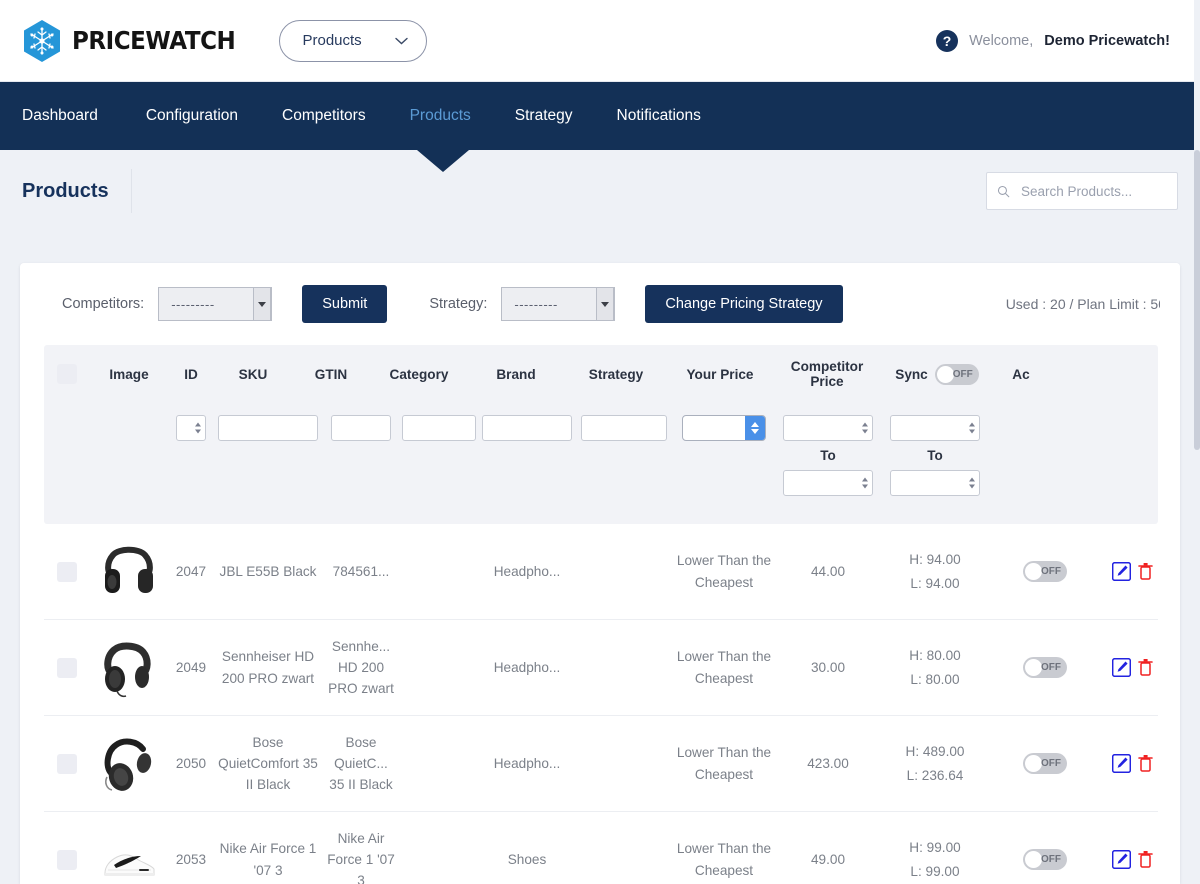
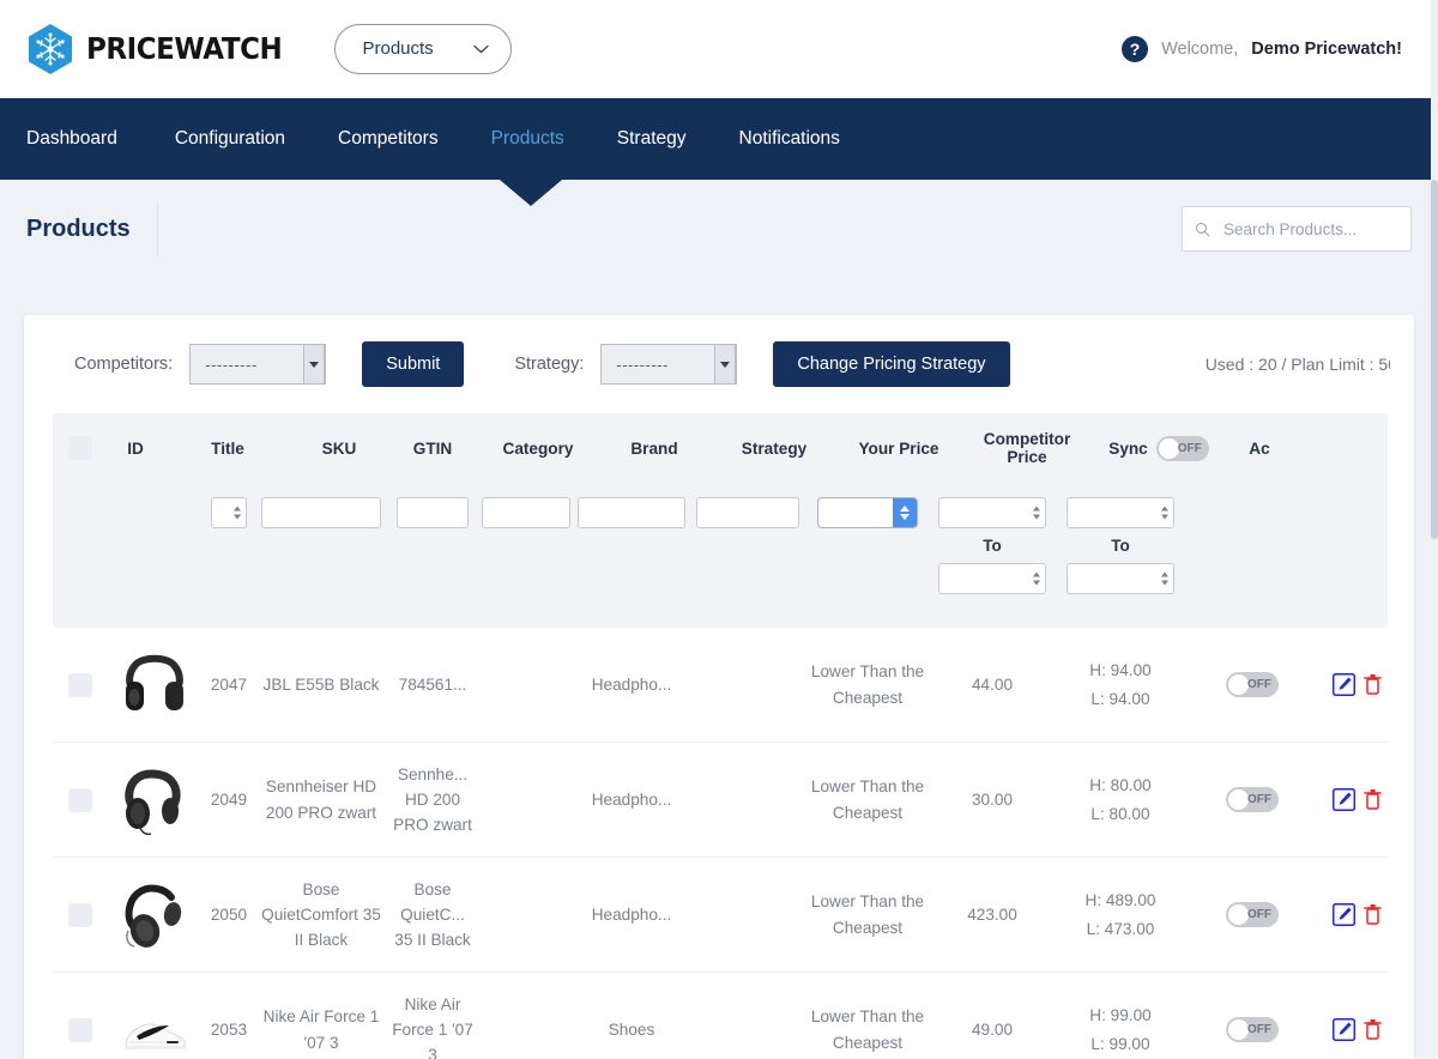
  PRICEWATCH
  Products
  ?
  Welcome,
  Demo Pricewatch!
  Dashboard
  Configuration
  Competitors
  Products
  Strategy
  Notifications
  Products
  Search Products...
  Competitors:
  ---------
  Submit
  Strategy:
  ---------
  Change Pricing Strategy
  Used : 20 / Plan Limit : 5
- Image
  ID
+ Title
  SKU
  GTIN
  Category
  Brand
  Strategy
  Your Price
  Competitor Price
  Sync
  OFF
  Ac
  To
  To
  2047
  JBL E55B Black
  784561...
  Headpho...
  Lower Than the Cheapest
  44.00
  H: 94.00
  L: 94.00
  OFF
  2049
  Sennheiser HD 200 PRO zwart
  Sennhe... HD 200 PRO zwart
  Headpho...
  Lower Than the Cheapest
  30.00
  H: 80.00
  L: 80.00
  OFF
  2050
  Bose QuietComfort 35 II Black
  Bose QuietC... 35 II Black
  Headpho...
  Lower Than the Cheapest
  423.00
  H: 489.00
- L: 236.64
+ L: 473.00
  OFF
  2053
  Nike Air Force 1 '07 3
  Nike Air Force 1 '07 3
  Shoes
  Lower Than the Cheapest
  49.00
  H: 99.00
  L: 99.00
  OFF
